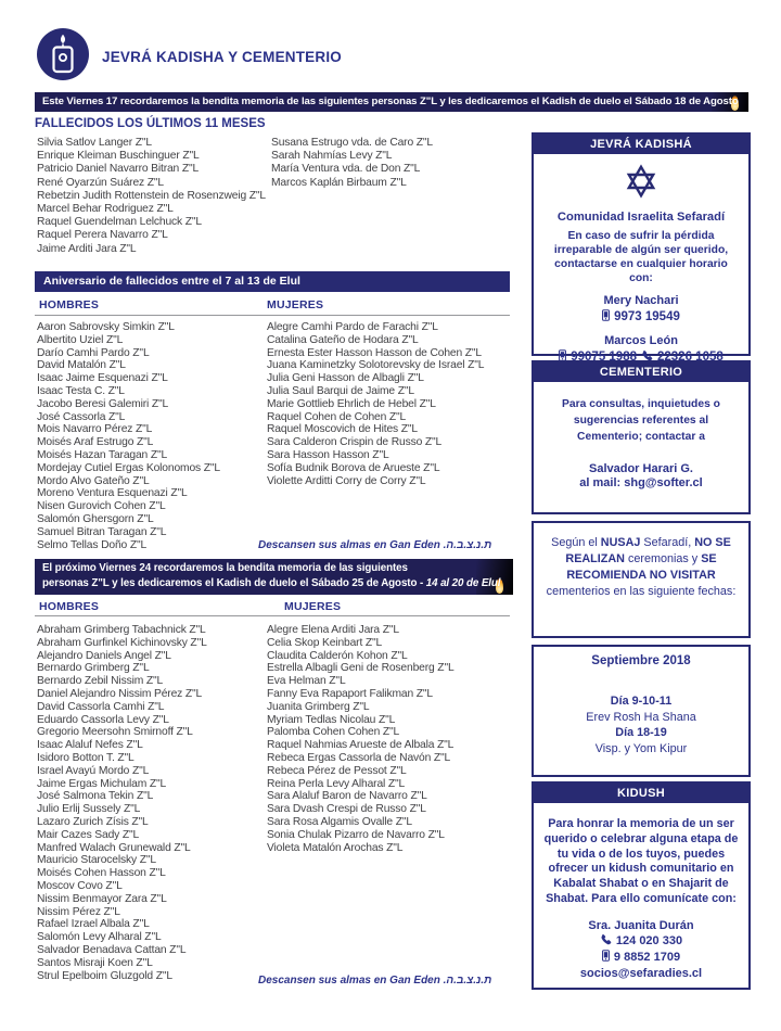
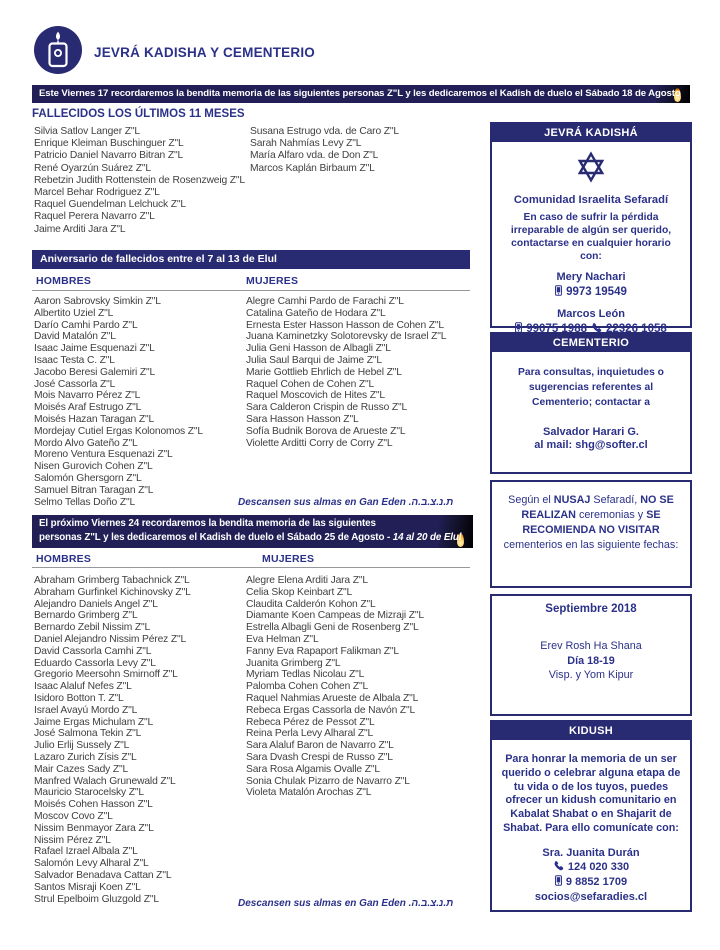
  JEVRÁ KADISHA Y CEMENTERIO
  Este Viernes 17 recordaremos la bendita memoria de las siguientes personas Z"L y les dedicaremos el Kadish de duelo el Sábado 18 de Agosto
  FALLECIDOS LOS ÚLTIMOS 11 MESES
  Silvia Satlov Langer Z"L
  Enrique Kleiman Buschinguer Z"L
  Patricio Daniel Navarro Bitran Z"L
  René Oyarzún Suárez Z"L
  Rebetzin Judith Rottenstein de Rosenzweig Z"L
  Marcel Behar Rodriguez Z"L
  Raquel Guendelman Lelchuck Z"L
  Raquel Perera Navarro Z"L
  Jaime Arditi Jara Z"L
  Susana Estrugo vda. de Caro Z"L
  Sarah Nahmías Levy Z"L
- María Ventura vda. de Don Z"L
+ María Alfaro vda. de Don Z"L
  Marcos Kaplán Birbaum Z"L
  Aniversario de fallecidos entre el 7 al 13 de Elul
  HOMBRES
  MUJERES
  Aaron Sabrovsky Simkin Z"L
  Albertito Uziel Z"L
  Darío Camhi Pardo Z"L
  David Matalón Z"L
  Isaac Jaime Esquenazi Z"L
  Isaac Testa C. Z"L
  Jacobo Beresi Galemiri Z"L
  José Cassorla Z"L
  Mois Navarro Pérez Z"L
  Moisés Araf Estrugo Z"L
  Moisés Hazan Taragan Z"L
  Mordejay Cutiel Ergas Kolonomos Z"L
  Mordo Alvo Gateño Z"L
  Moreno Ventura Esquenazi Z"L
  Nisen Gurovich Cohen Z"L
  Salomón Ghersgorn Z"L
  Samuel Bitran Taragan Z"L
  Selmo Tellas Doño Z"L
  Alegre Camhi Pardo de Farachi Z"L
  Catalina Gateño de Hodara Z"L
  Ernesta Ester Hasson Hasson de Cohen Z"L
  Juana Kaminetzky Solotorevsky de Israel Z"L
  Julia Geni Hasson de Albagli Z"L
  Julia Saul Barqui de Jaime Z"L
  Marie Gottlieb Ehrlich de Hebel Z"L
  Raquel Cohen de Cohen Z"L
  Raquel Moscovich de Hites Z"L
  Sara Calderon Crispin de Russo Z"L
  Sara Hasson Hasson Z"L
  Sofía Budnik Borova de Arueste Z"L
  Violette Arditti Corry de Corry Z"L
  Descansen sus almas en Gan Eden .ת.נ.צ.ב.ה
  El próximo Viernes 24 recordaremos la bendita memoria de las siguientes
  personas Z"L y les dedicaremos el Kadish de duelo el Sábado 25 de Agosto - 14 al 20 de Elul
  HOMBRES
  MUJERES
  Abraham Grimberg Tabachnick Z"L
  Abraham Gurfinkel Kichinovsky Z"L
  Alejandro Daniels Angel Z"L
  Bernardo Grimberg Z"L
  Bernardo Zebil Nissim Z"L
  Daniel Alejandro Nissim Pérez Z"L
  David Cassorla Camhi Z"L
  Eduardo Cassorla Levy Z"L
  Gregorio Meersohn Smirnoff Z"L
  Isaac Alaluf Nefes Z"L
  Isidoro Botton T. Z"L
  Israel Avayú Mordo Z"L
  Jaime Ergas Michulam Z"L
  José Salmona Tekin Z"L
  Julio Erlij Sussely Z"L
  Lazaro Zurich Zísis Z"L
  Mair Cazes Sady Z"L
  Manfred Walach Grunewald Z"L
  Mauricio Starocelsky Z"L
  Moisés Cohen Hasson Z"L
  Moscov Covo Z"L
  Nissim Benmayor Zara Z"L
  Nissim Pérez Z"L
  Rafael Izrael Albala Z"L
  Salomón Levy Alharal Z"L
  Salvador Benadava Cattan Z"L
  Santos Misraji Koen Z"L
  Strul Epelboim Gluzgold Z"L
  Alegre Elena Arditi Jara Z"L
  Celia Skop Keinbart Z"L
  Claudita Calderón Kohon Z"L
+ Diamante Koen Campeas de Mizraji Z"L
  Estrella Albagli Geni de Rosenberg Z"L
  Eva Helman Z"L
  Fanny Eva Rapaport Falikman Z"L
  Juanita Grimberg Z"L
  Myriam Tedlas Nicolau Z"L
  Palomba Cohen Cohen Z"L
  Raquel Nahmias Arueste de Albala Z"L
  Rebeca Ergas Cassorla de Navón Z"L
  Rebeca Pérez de Pessot Z"L
  Reina Perla Levy Alharal Z"L
  Sara Alaluf Baron de Navarro Z"L
  Sara Dvash Crespi de Russo Z"L
  Sara Rosa Algamis Ovalle Z"L
  Sonia Chulak Pizarro de Navarro Z"L
  Violeta Matalón Arochas Z"L
  Descansen sus almas en Gan Eden .ת.נ.צ.ב.ה
  JEVRÁ KADISHÁ
  Comunidad Israelita Sefaradí
  En caso de sufrir la pérdida irreparable de algún ser querido, contactarse en cualquier horario con:
  Mery Nachari
  9973 19549
  Marcos León
  99075 1988
  22326 1058
  CEMENTERIO
  Para consultas, inquietudes o sugerencias referentes al Cementerio; contactar a
  Salvador Harari G.
  al mail: shg@softer.cl
  Según el NUSAJ Sefaradí, NO SE REALIZAN ceremonias y SE RECOMIENDA NO VISITAR cementerios en las siguiente fechas:
  Septiembre 2018
- Día 9-10-11
  Erev Rosh Ha Shana
  Día 18-19
  Visp. y Yom Kipur
  KIDUSH
  Para honrar la memoria de un ser querido o celebrar alguna etapa de tu vida o de los tuyos, puedes ofrecer un kidush comunitario en Kabalat Shabat o en Shajarit de Shabat. Para ello comunícate con:
  Sra. Juanita Durán
  124 020 330
  9 8852 1709
  socios@sefaradies.cl
